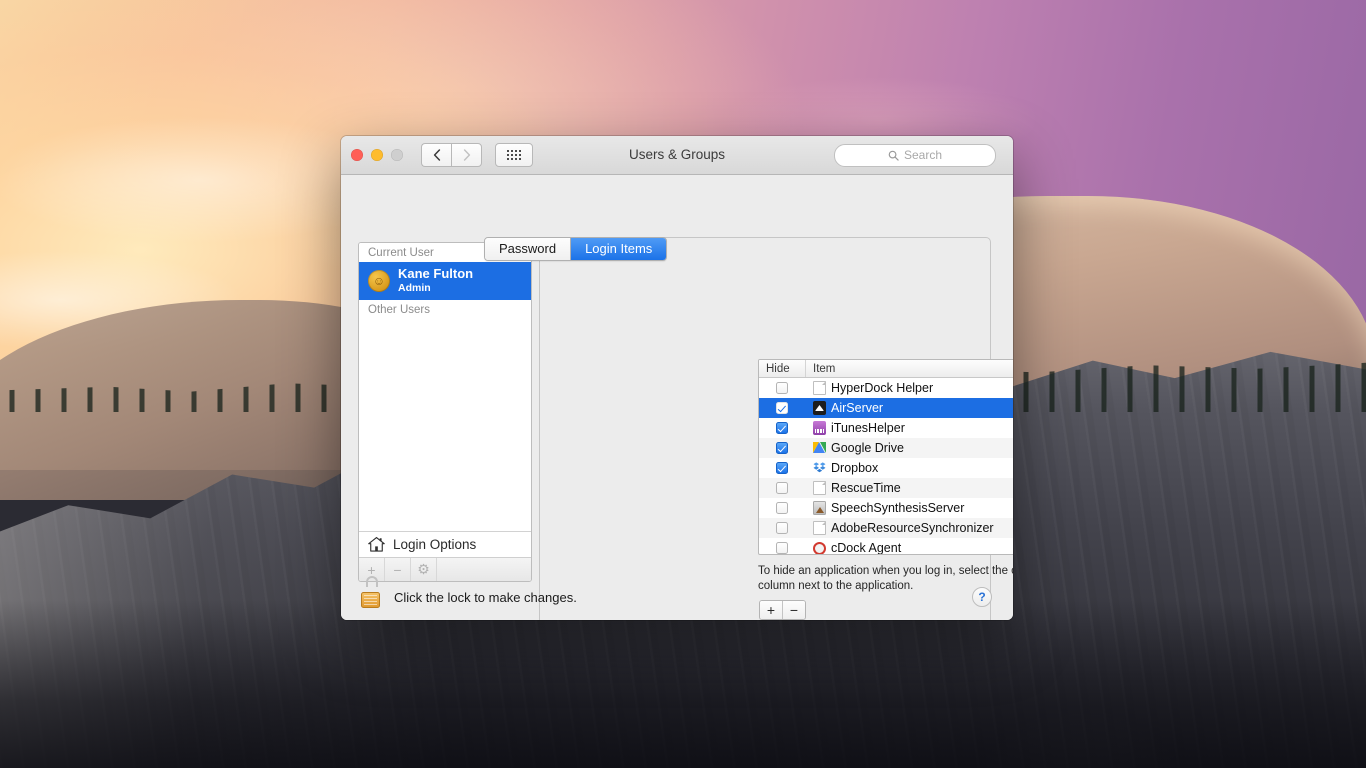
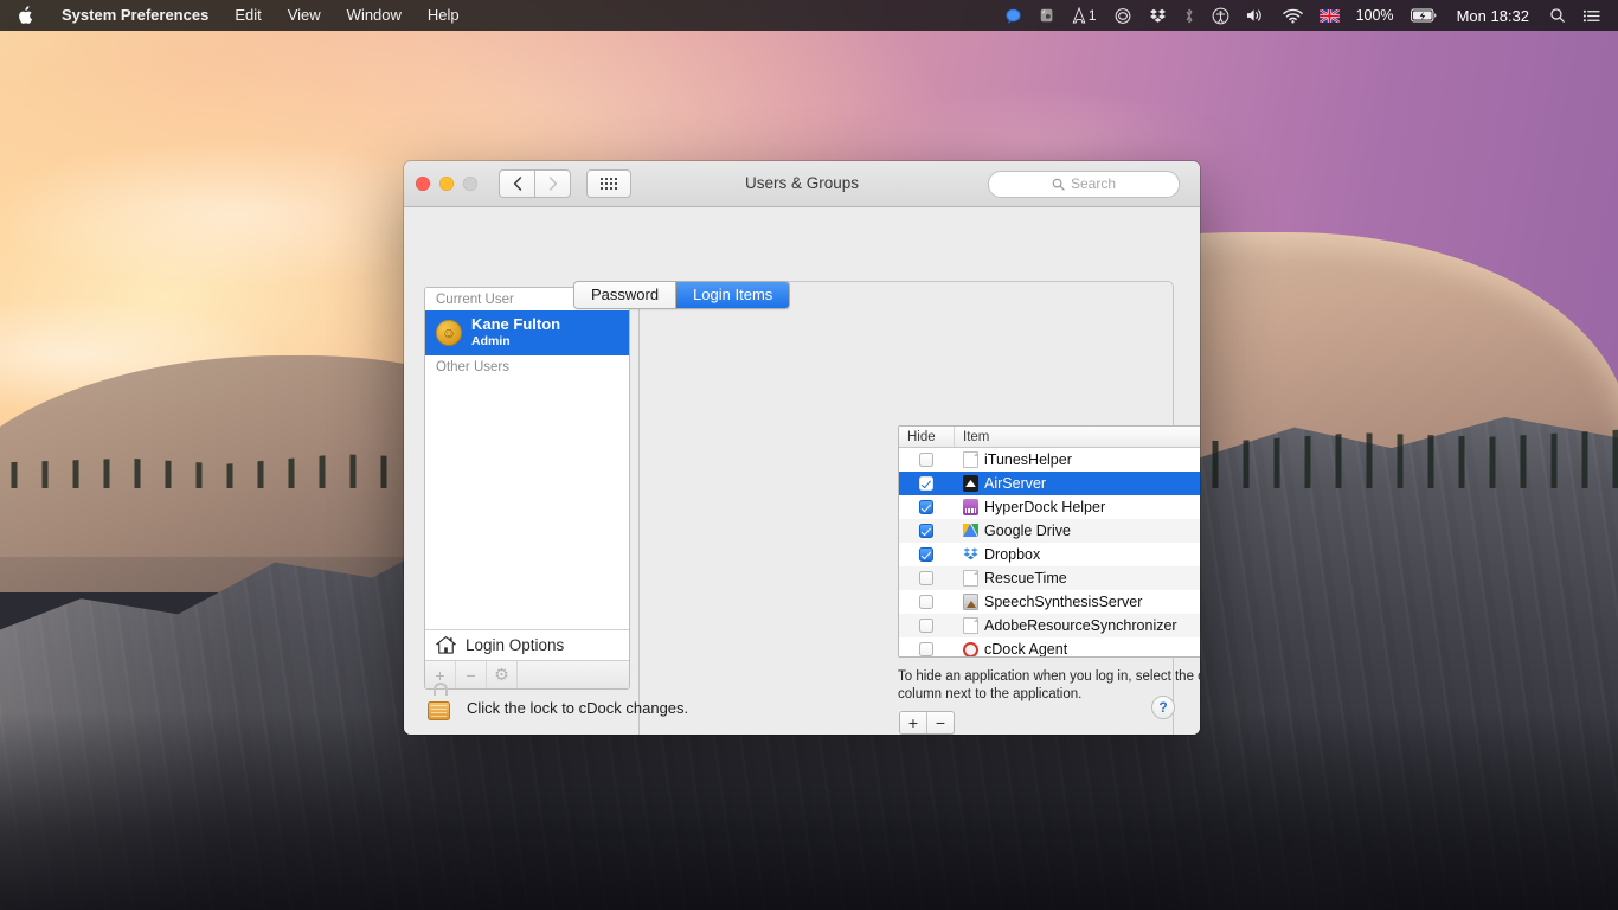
+ System Preferences
+ Edit
+ View
+ Window
+ Help
+ 1
+ 100%
+ Mon 18:32
  Users & Groups
  Search
  Current User
  ☺
  Kane Fulton
  Admin
  Other Users
  Login Options
  +
  −
  ⚙
  Hide
  Item
- HyperDock Helper
+ iTunesHelper
  AirServer
- iTunesHelper
+ HyperDock Helper
  Google Drive
  Dropbox
  RescueTime
  SpeechSynthesisServer
  AdobeResourceSynchronizer
  cDock Agent
  To hide an application when you log in, select the column next to the application.
  +
  −
  Password
  Login Items
- Click the lock to make changes.
+ Click the lock to cDock changes.
  ?
